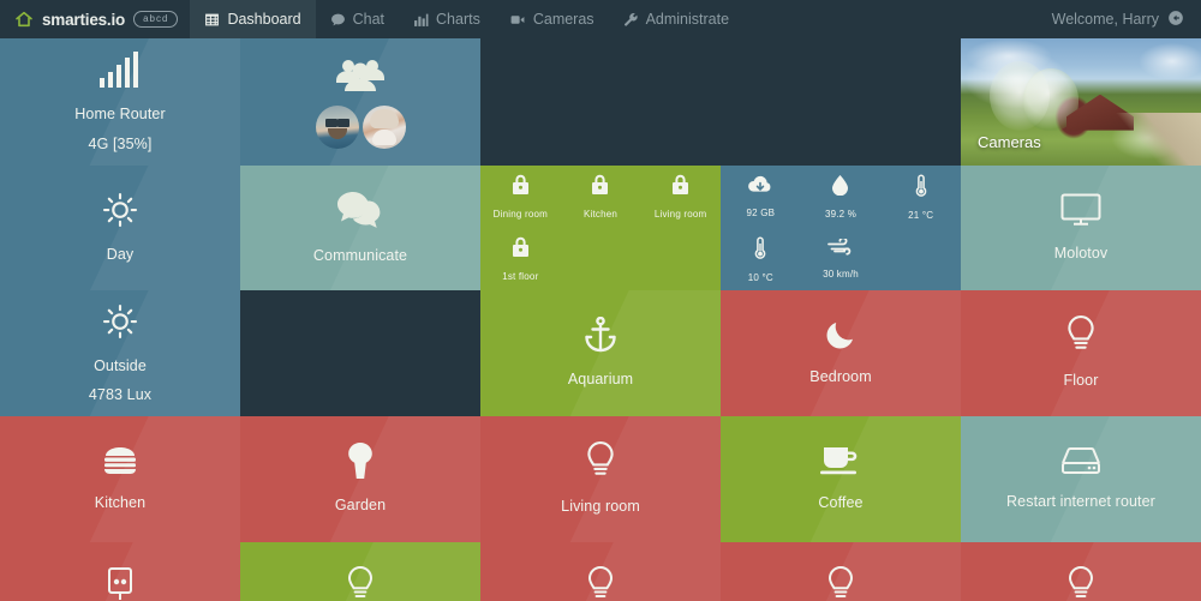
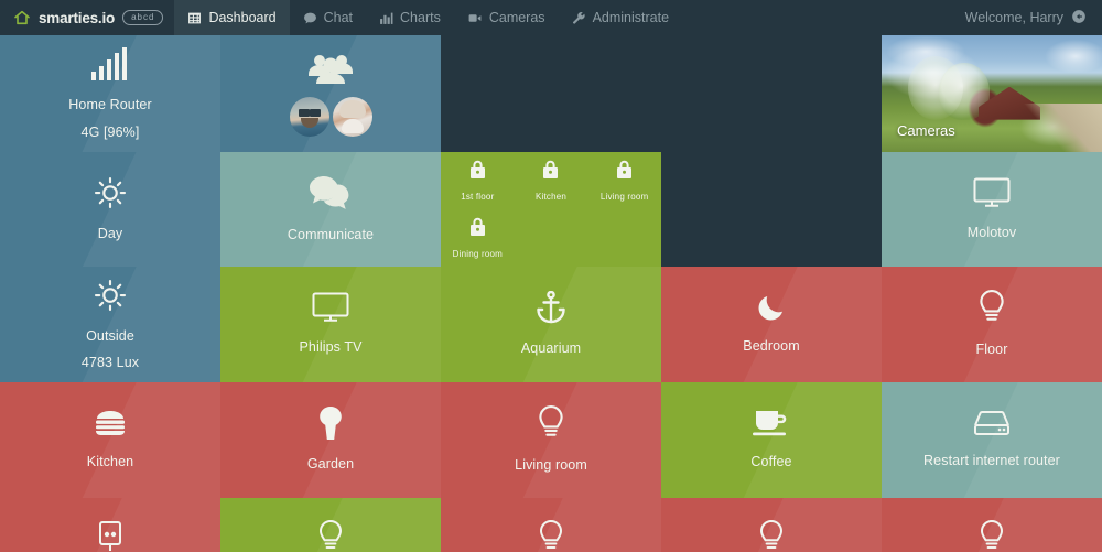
  smarties.io
  abcd
  Dashboard
  Chat
  Charts
  Cameras
  Administrate
  Welcome, Harry
  Home Router
- 4G [35%]
+ 4G [96%]
  Day
  Outside
  4783 Lux
  Kitchen
  Communicate
+ Philips TV
  Garden
- Dining room
+ 1st floor
  Kitchen
  Living room
- 1st floor
+ Dining room
  Aquarium
  Living room
- 92 GB
- 39.2 %
- 21 °C
- 10 °C
- 30 km/h
  Bedroom
  Coffee
  Cameras
  Molotov
  Floor
  Restart internet router
